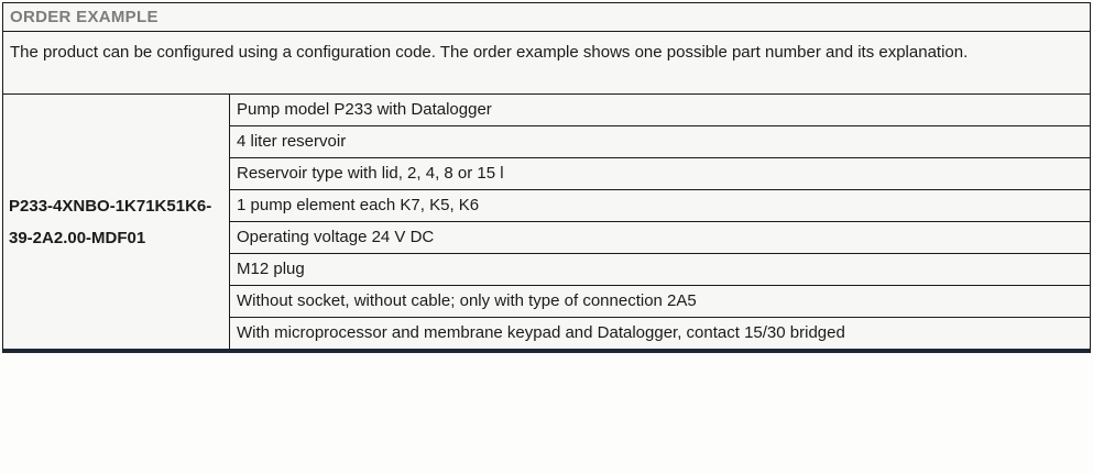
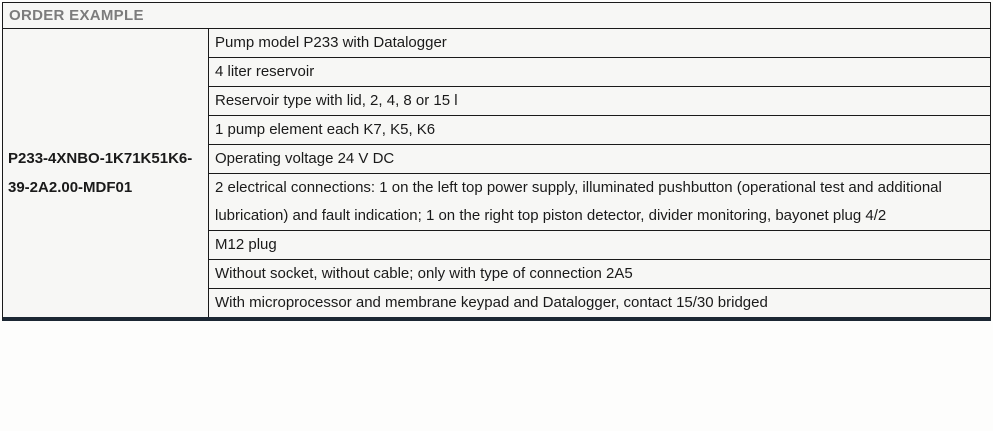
  ORDER EXAMPLE
- The product can be configured using a configuration code. The order example shows one possible part number and its explanation.
  P233-4XNBO-1K71K51K6-39-2A2.00-MDF01
  Pump model P233 with Datalogger
  4 liter reservoir
  Reservoir type with lid, 2, 4, 8 or 15 l
  1 pump element each K7, K5, K6
  Operating voltage 24 V DC
+ 2 electrical connections: 1 on the left top power supply, illuminated pushbutton (operational test and additional lubrication) and fault indication; 1 on the right top piston detector, divider monitoring, bayonet plug 4/2
  M12 plug
  Without socket, without cable; only with type of connection 2A5
  With microprocessor and membrane keypad and Datalogger, contact 15/30 bridged
